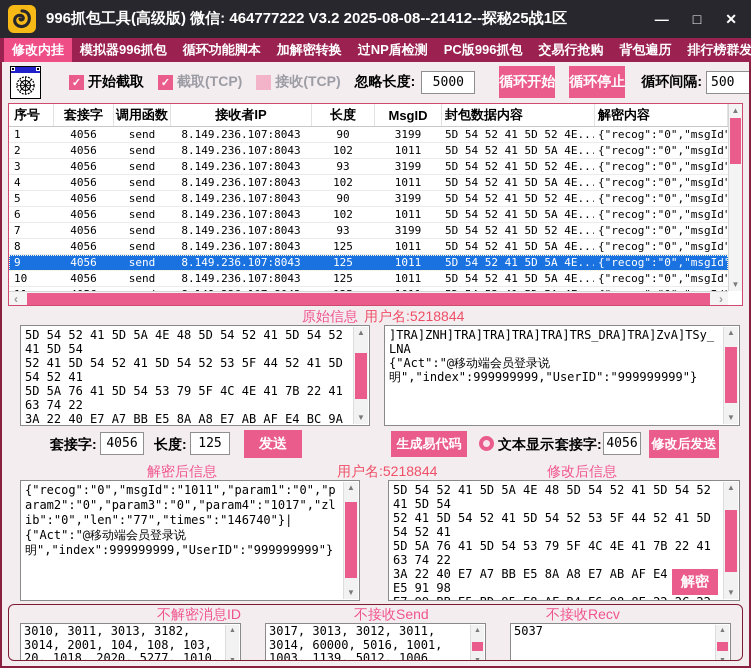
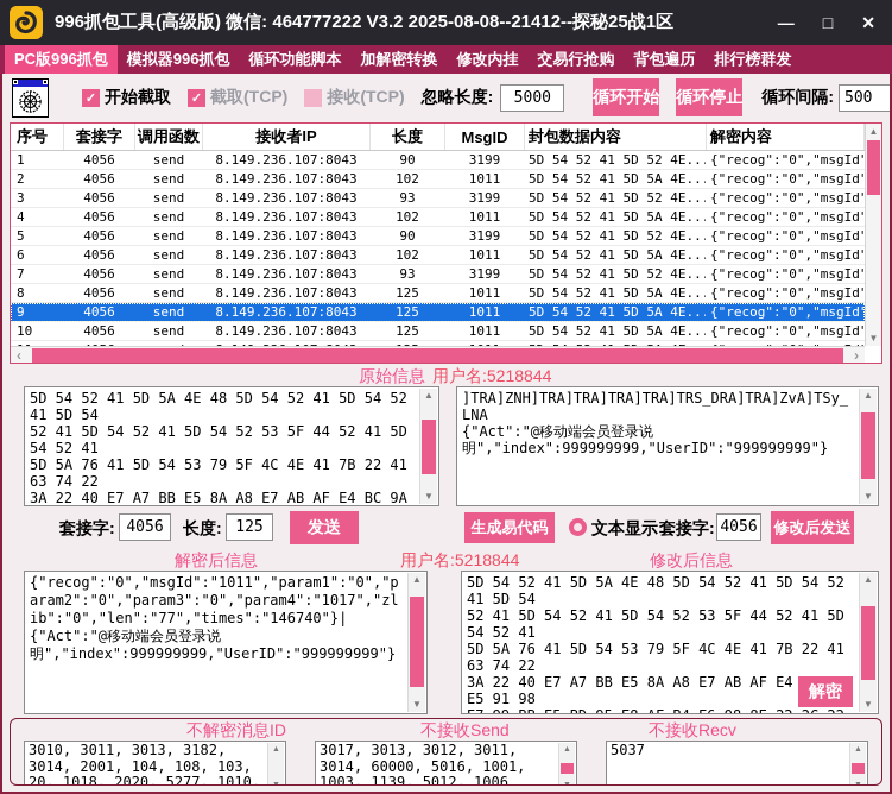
  996抓包工具(高级版) 微信: 464777222 V3.2 2025-08-08--21412--探秘25战1区
  —
  □
  ✕
- 修改内挂
+ PC版996抓包
  模拟器996抓包
  循环功能脚本
  加解密转换
- 过NP盾检测
- PC版996抓包
+ 修改内挂
  交易行抢购
  背包遍历
  排行榜群发
  ✓
  开始截取
  ✓
  截取(TCP)
  接收(TCP)
  忽略长度:
  5000
  循环开始
  循环停止
  循环间隔:
  500
  序号
  套接字
  调用函数
  接收者IP
  长度
  MsgID
  封包数据内容
  解密内容
  1
  4056
  send
  8.149.236.107:8043
  90
  3199
  5D 54 52 41 5D 52 4E...
  {"recog":"0","msgId
  2
  4056
  send
  8.149.236.107:8043
  102
  1011
  5D 54 52 41 5D 5A 4E...
  {"recog":"0","msgId
  3
  4056
  send
  8.149.236.107:8043
  93
  3199
  5D 54 52 41 5D 52 4E...
  {"recog":"0","msgId
  4
  4056
  send
  8.149.236.107:8043
  102
  1011
  5D 54 52 41 5D 5A 4E...
  {"recog":"0","msgId
  5
  4056
  send
  8.149.236.107:8043
  90
  3199
  5D 54 52 41 5D 52 4E...
  {"recog":"0","msgId
  6
  4056
  send
  8.149.236.107:8043
  102
  1011
  5D 54 52 41 5D 5A 4E...
  {"recog":"0","msgId
  7
  4056
  send
  8.149.236.107:8043
  93
  3199
  5D 54 52 41 5D 52 4E...
  {"recog":"0","msgId
  8
  4056
  send
  8.149.236.107:8043
  125
  1011
  5D 54 52 41 5D 5A 4E...
  {"recog":"0","msgId
  9
  4056
  send
  8.149.236.107:8043
  125
  1011
  5D 54 52 41 5D 5A 4E...
  {"recog":"0","msgId
  10
  4056
  send
  8.149.236.107:8043
  125
  1011
  5D 54 52 41 5D 5A 4E...
  {"recog":"0","msgId
  ▲
  ▼
  ‹
  ›
  原始信息
  用户名:5218844
  ▲
  ▼
  ▲
  ▼
  套接字:
  4056
  长度:
  125
  发送
  生成易代码
  文本显示
  套接字:
  4056
  修改后发送
  解密后信息
  用户名:5218844
  修改后信息
  ▲
  ▼
  解密
  ▲
  ▼
  不解密消息ID
  不接收Send
  不接收Recv
  5037
